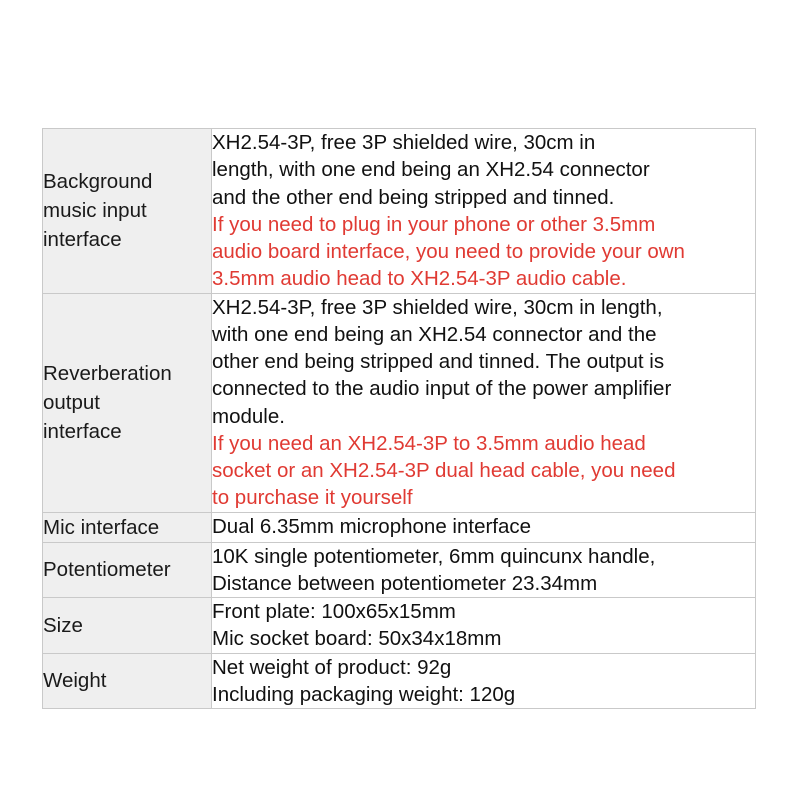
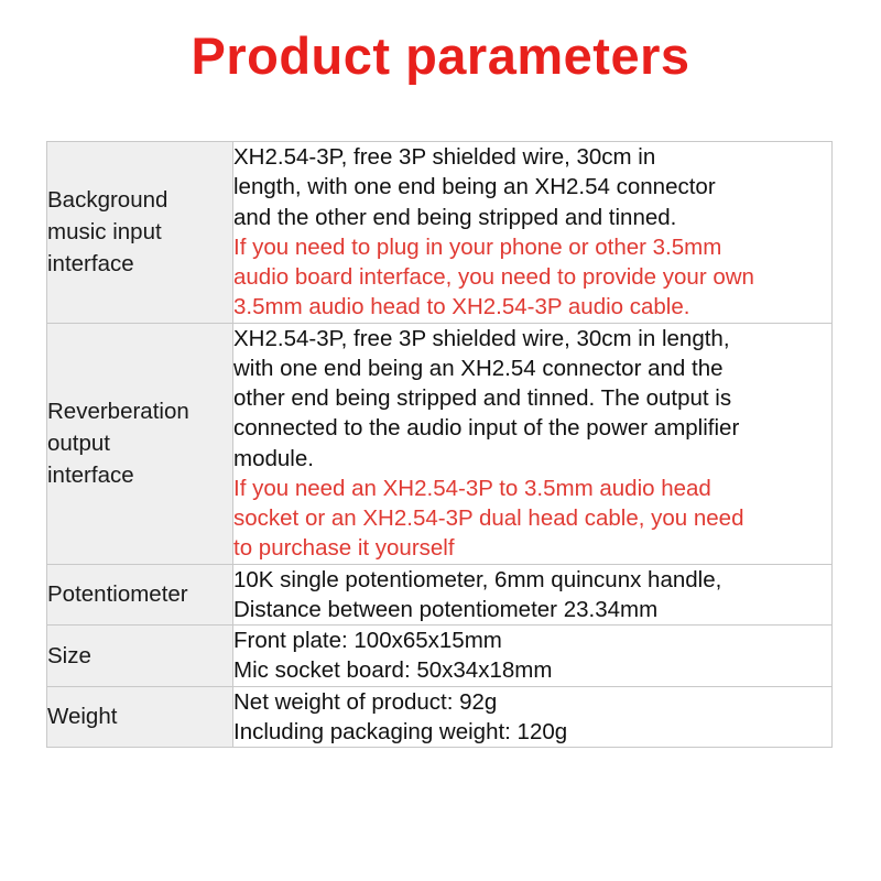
+ Product parameters
  Background music input interface	XH2.54-3P, free 3P shielded wire, 30cm in length, with one end being an XH2.54 connector and the other end being stripped and tinned. If you need to plug in your phone or other 3.5mm audio board interface, you need to provide your own 3.5mm audio head to XH2.54-3P audio cable.
  Reverberation output interface	XH2.54-3P, free 3P shielded wire, 30cm in length, with one end being an XH2.54 connector and the other end being stripped and tinned. The output is connected to the audio input of the power amplifier module. If you need an XH2.54-3P to 3.5mm audio head socket or an XH2.54-3P dual head cable, you need to purchase it yourself
- Mic interface	Dual 6.35mm microphone interface
  Potentiometer	10K single potentiometer, 6mm quincunx handle, Distance between potentiometer 23.34mm
  Size	Front plate: 100x65x15mm Mic socket board: 50x34x18mm
  Weight	Net weight of product: 92g Including packaging weight: 120g
